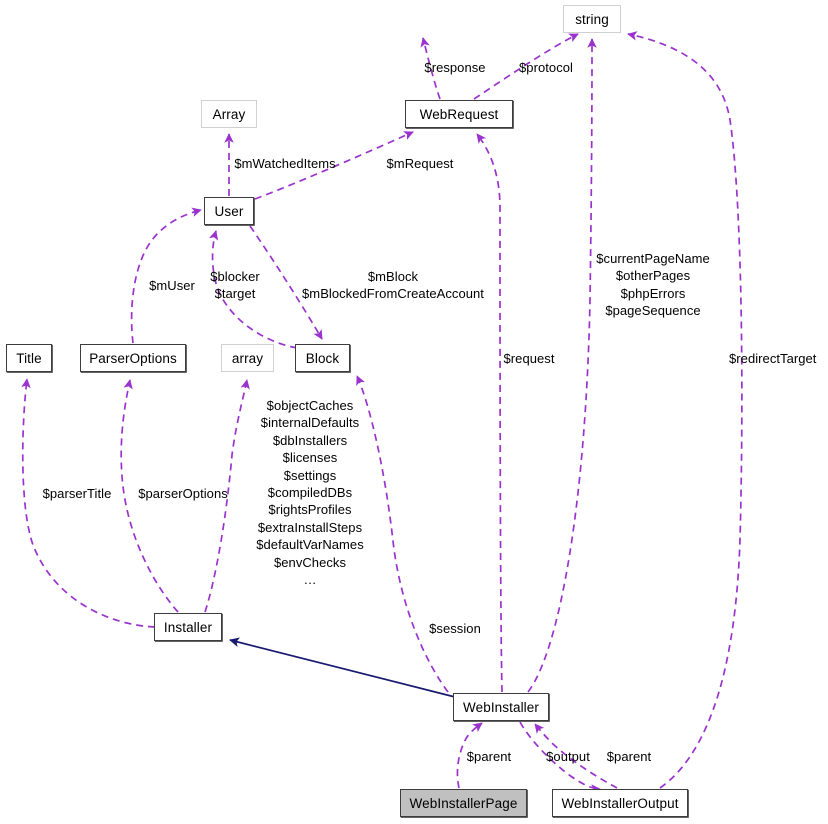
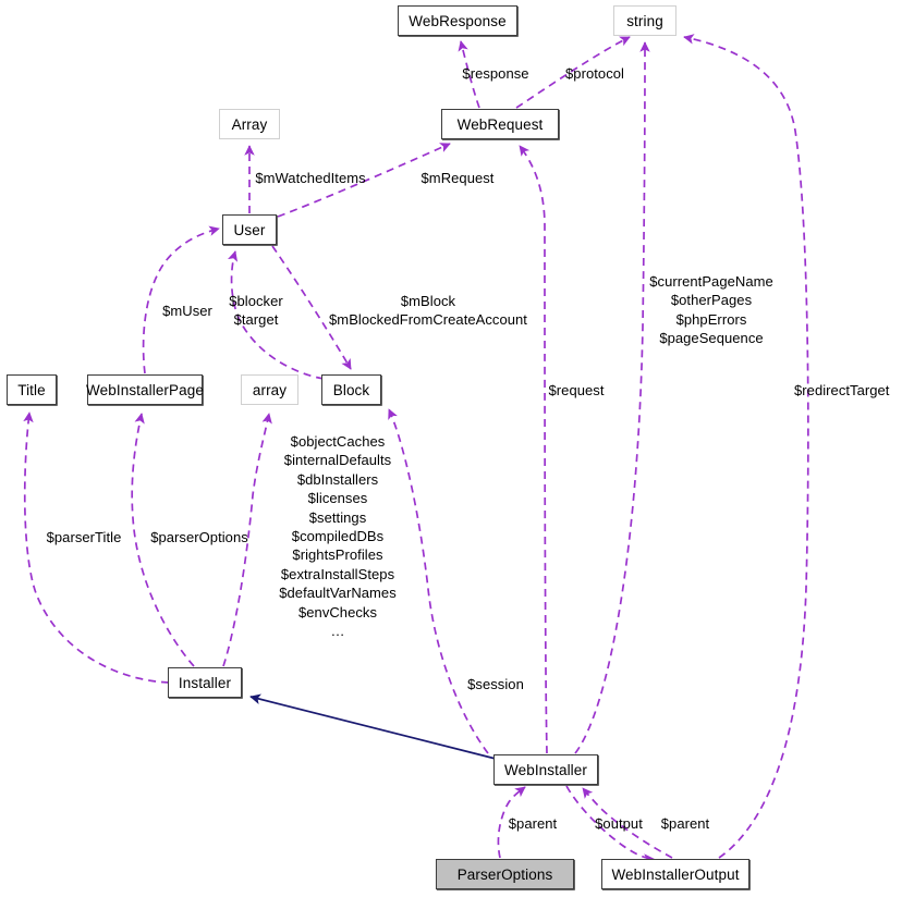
+ WebResponse
  string
  Array
  WebRequest
  User
  Title
- ParserOptions
+ WebInstallerPage
  array
  Block
  Installer
  WebInstaller
- WebInstallerPage
+ ParserOptions
  WebInstallerOutput
  $response
  $protocol
  $mWatchedItems
  $mRequest
  $mUser
  $blocker
  $target
  $mBlock
  $mBlockedFromCreateAccount
  $parserTitle
  $parserOptions
  $objectCaches
  $internalDefaults
  $dbInstallers
  $licenses
  $settings
  $compiledDBs
  $rightsProfiles
  $extraInstallSteps
  $defaultVarNames
  $envChecks
  …
  $session
  $request
  $currentPageName
  $otherPages
  $phpErrors
  $pageSequence
  $redirectTarget
  $parent
  $output
  $parent
